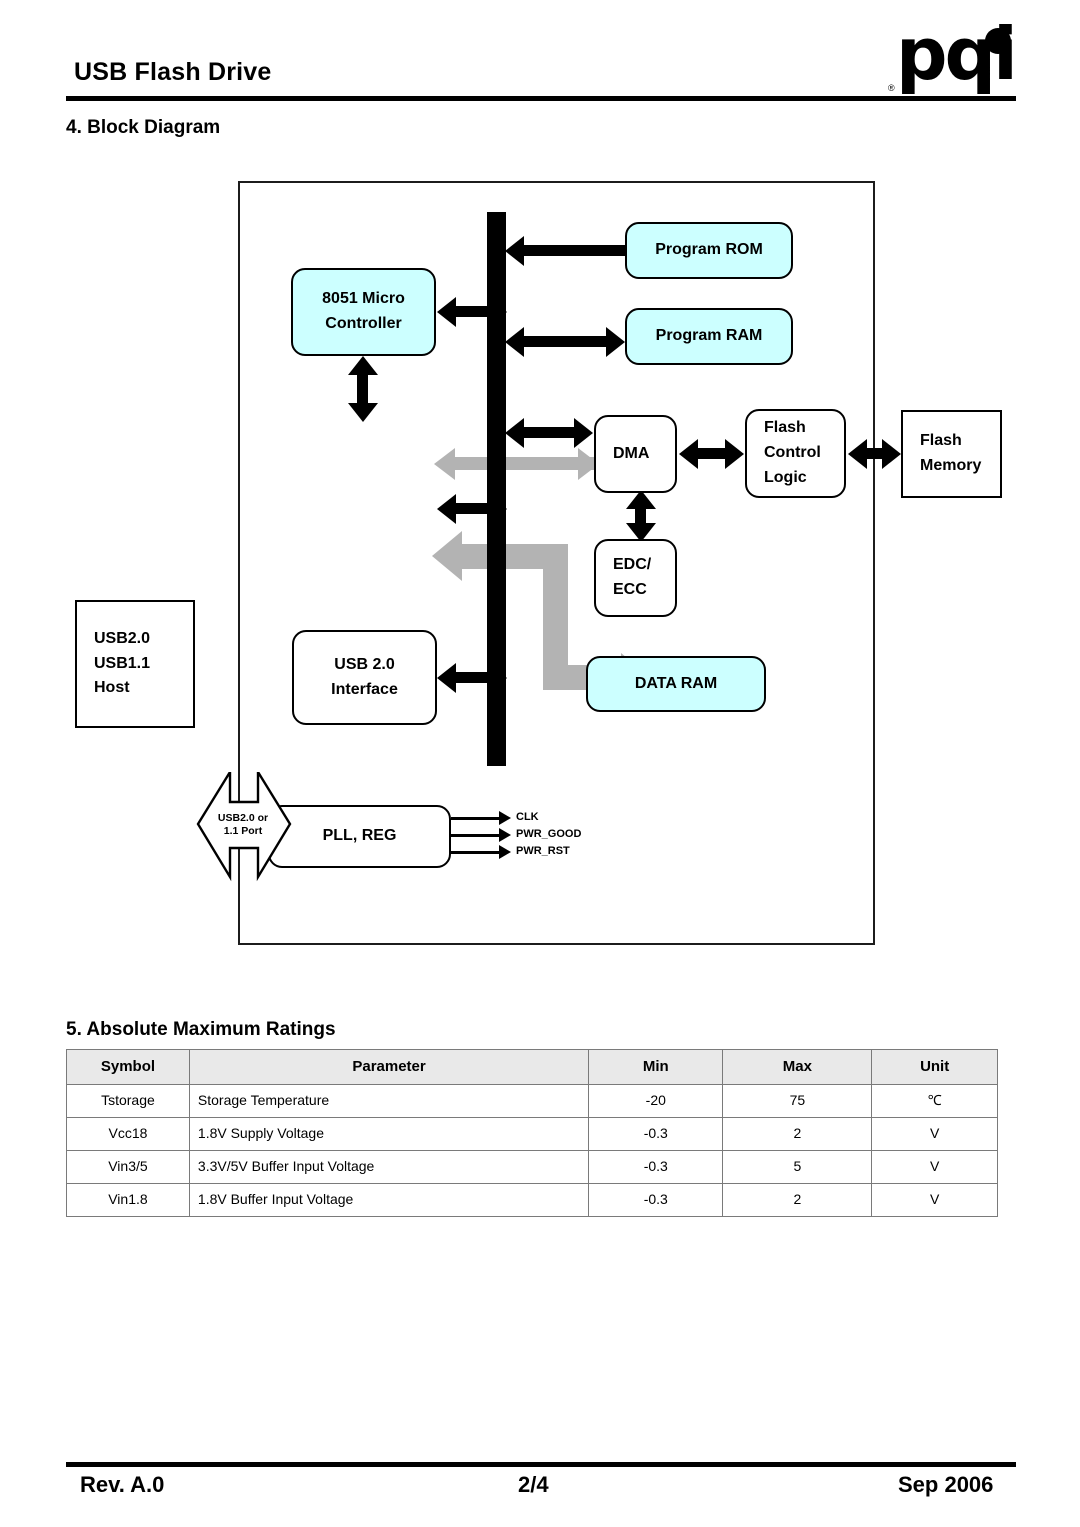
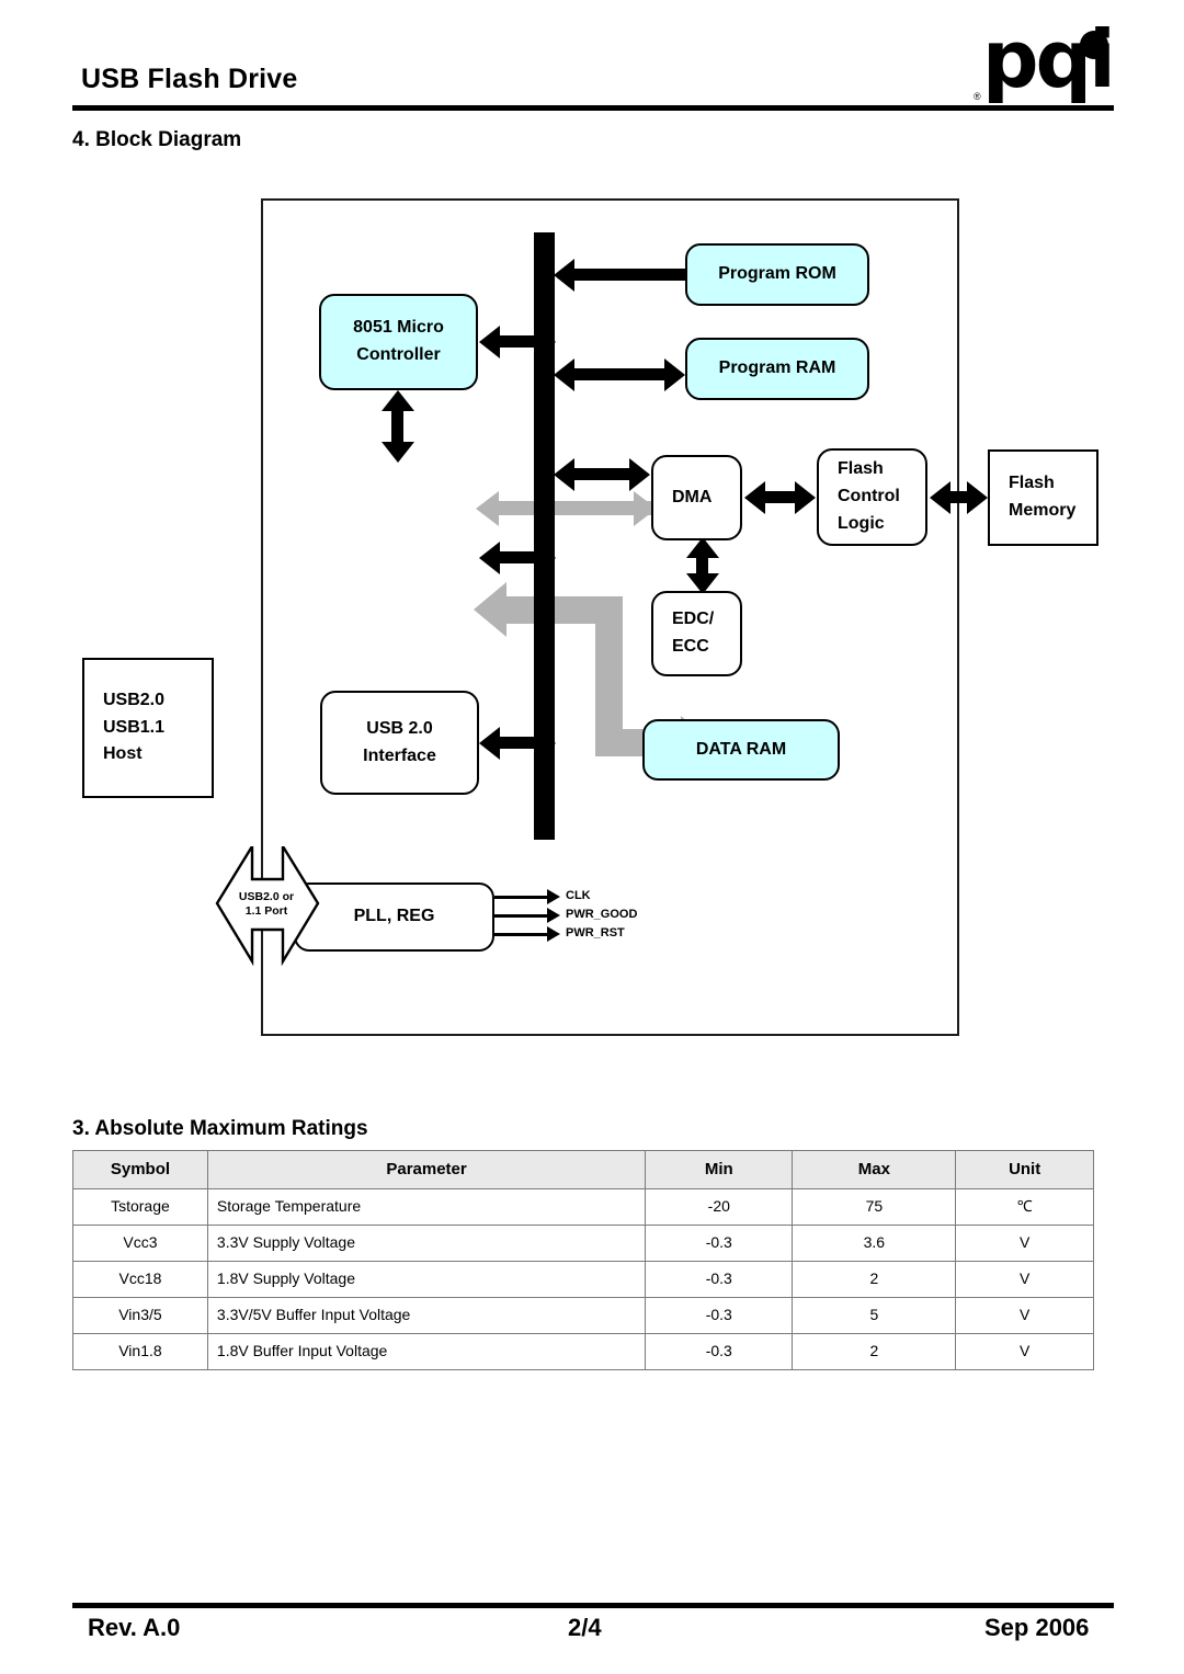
  USB Flash Drive
  pqi
  ®
  4. Block Diagram
  8051 Micro
  Controller
  Program ROM
  Program RAM
  DMA
  EDC/
  ECC
  Flash
  Control
  Logic
  Flash
  Memory
  USB2.0
  USB1.1
  Host
  USB 2.0
  Interface
  DATA RAM
  PLL, REG
  USB2.0 or
  1.1 Port
  CLK
  PWR_GOOD
  PWR_RST
- 5. Absolute Maximum Ratings
+ 3. Absolute Maximum Ratings
  Symbol	Parameter	Min	Max	Unit
  Tstorage	Storage Temperature	-20	75	℃
+ Vcc3	3.3V Supply Voltage	-0.3	3.6	V
  Vcc18	1.8V Supply Voltage	-0.3	2	V
  Vin3/5	3.3V/5V Buffer Input Voltage	-0.3	5	V
  Vin1.8	1.8V Buffer Input Voltage	-0.3	2	V
  Rev. A.0
  2/4
  Sep 2006
